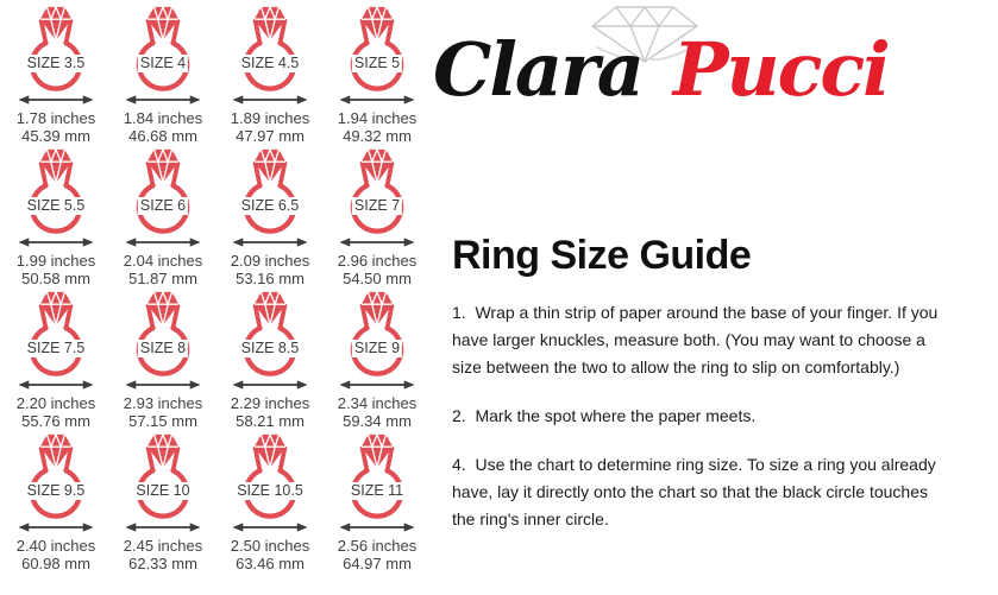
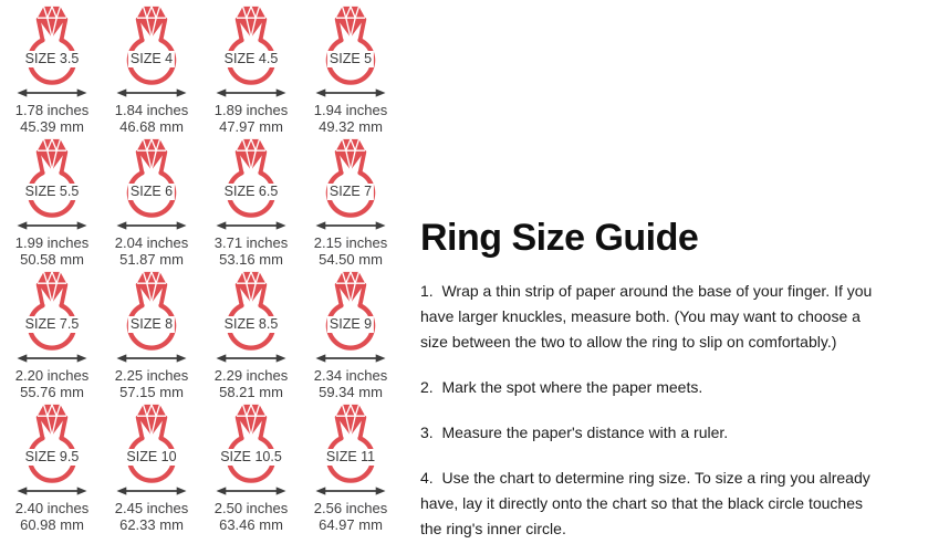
  SIZE 3.5
  1.78 inches
  45.39 mm
  SIZE 4
  1.84 inches
  46.68 mm
  SIZE 4.5
  1.89 inches
  47.97 mm
  SIZE 5
  1.94 inches
  49.32 mm
  SIZE 5.5
  1.99 inches
  50.58 mm
  SIZE 6
  2.04 inches
  51.87 mm
  SIZE 6.5
- 2.09 inches
+ 3.71 inches
  53.16 mm
  SIZE 7
- 2.96 inches
+ 2.15 inches
  54.50 mm
  SIZE 7.5
  2.20 inches
  55.76 mm
  SIZE 8
- 2.93 inches
+ 2.25 inches
  57.15 mm
  SIZE 8.5
  2.29 inches
  58.21 mm
  SIZE 9
  2.34 inches
  59.34 mm
  SIZE 9.5
  2.40 inches
  60.98 mm
  SIZE 10
  2.45 inches
  62.33 mm
  SIZE 10.5
  2.50 inches
  63.46 mm
  SIZE 11
  2.56 inches
  64.97 mm
- Clara Pucci
  Ring Size Guide
  1. Wrap a thin strip of paper around the base of your finger. If you
  have larger knuckles, measure both. (You may want to choose a
  size between the two to allow the ring to slip on comfortably.)
  2. Mark the spot where the paper meets.
+ 3. Measure the paper's distance with a ruler.
  4. Use the chart to determine ring size. To size a ring you already
  have, lay it directly onto the chart so that the black circle touches
  the ring's inner circle.
